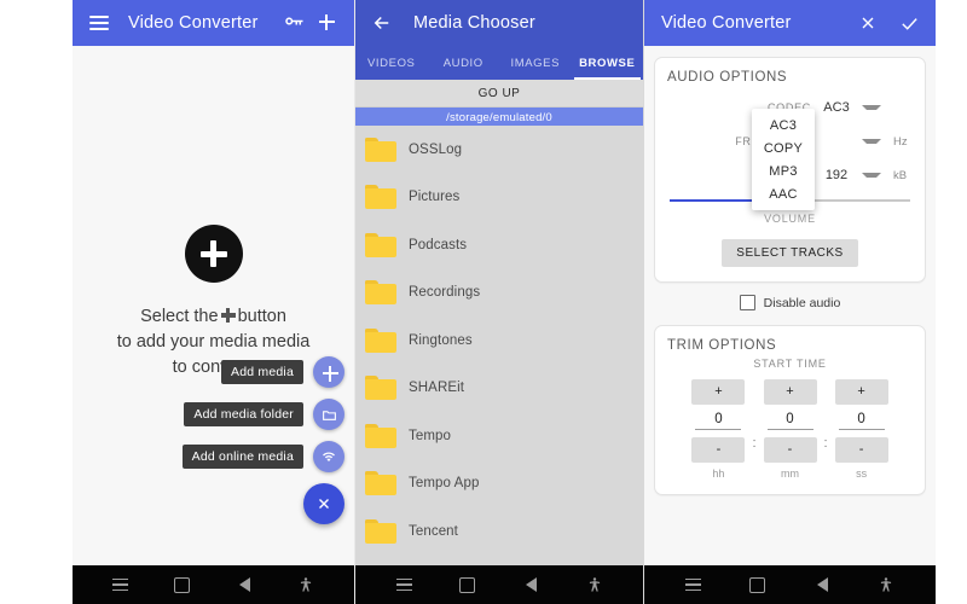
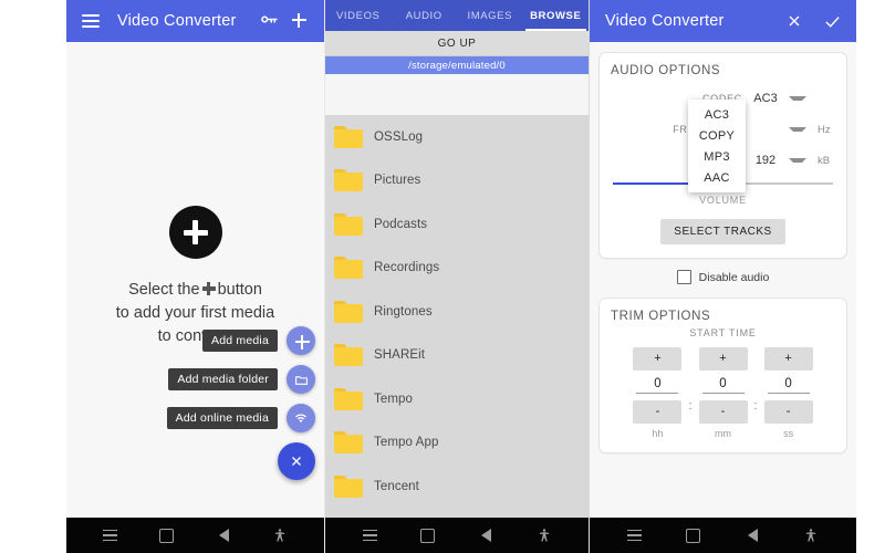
  Video Converter
  Select the button
- to add your media media
+ to add your first media
  Add media
  Add media folder
  Add online media
- Media Chooser
  VIDEOS
  AUDIO
  IMAGES
  BROWSE
  GO UP
  /storage/emulated/0
  OSSLog
  Pictures
  Podcasts
  Recordings
  Ringtones
  SHAREit
  Tempo
  Tempo App
  Tencent
  Video Converter
  AUDIO OPTIONS
  CODEC
  AC3
  Hz
  192
  kB
  VOLUME
  SELECT TRACKS
  Disable audio
  TRIM OPTIONS
  START TIME
  +
  0
  -
  hh
  :
  +
  0
  -
  mm
  :
  +
  0
  -
  ss
  AC3
  COPY
  MP3
  AAC
